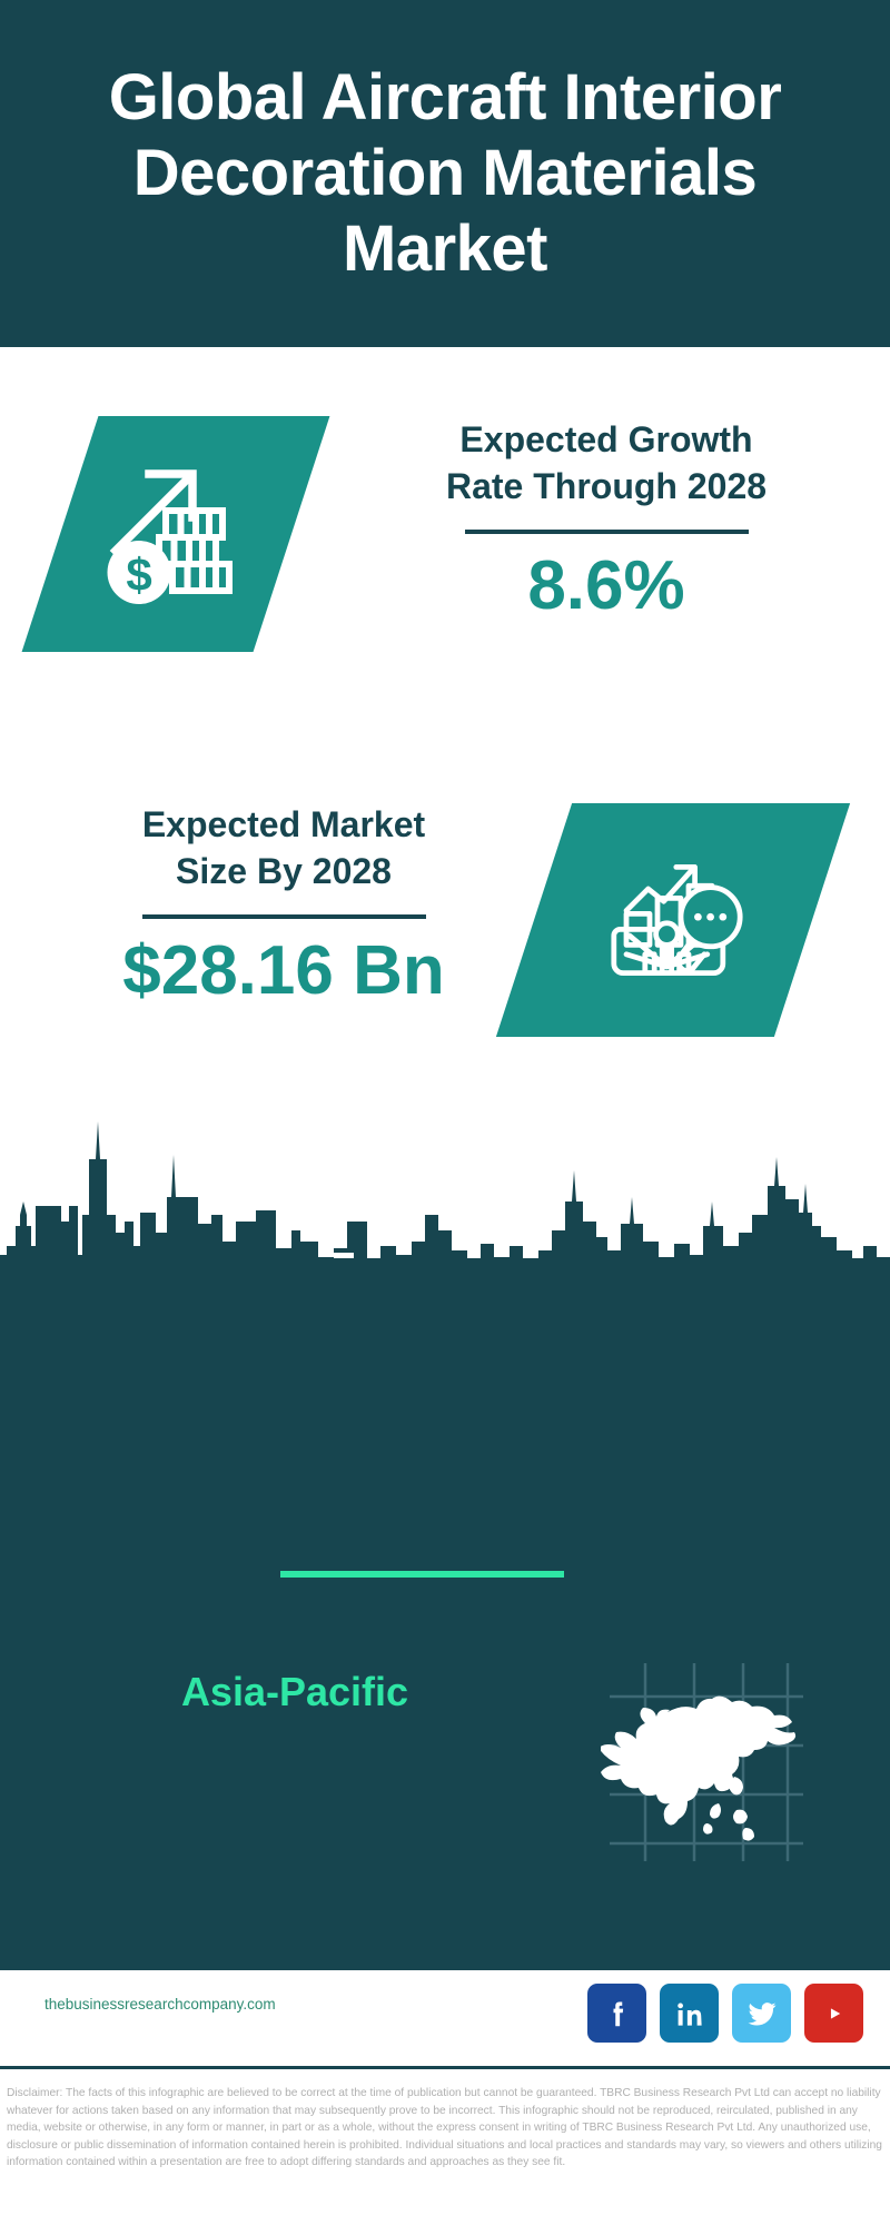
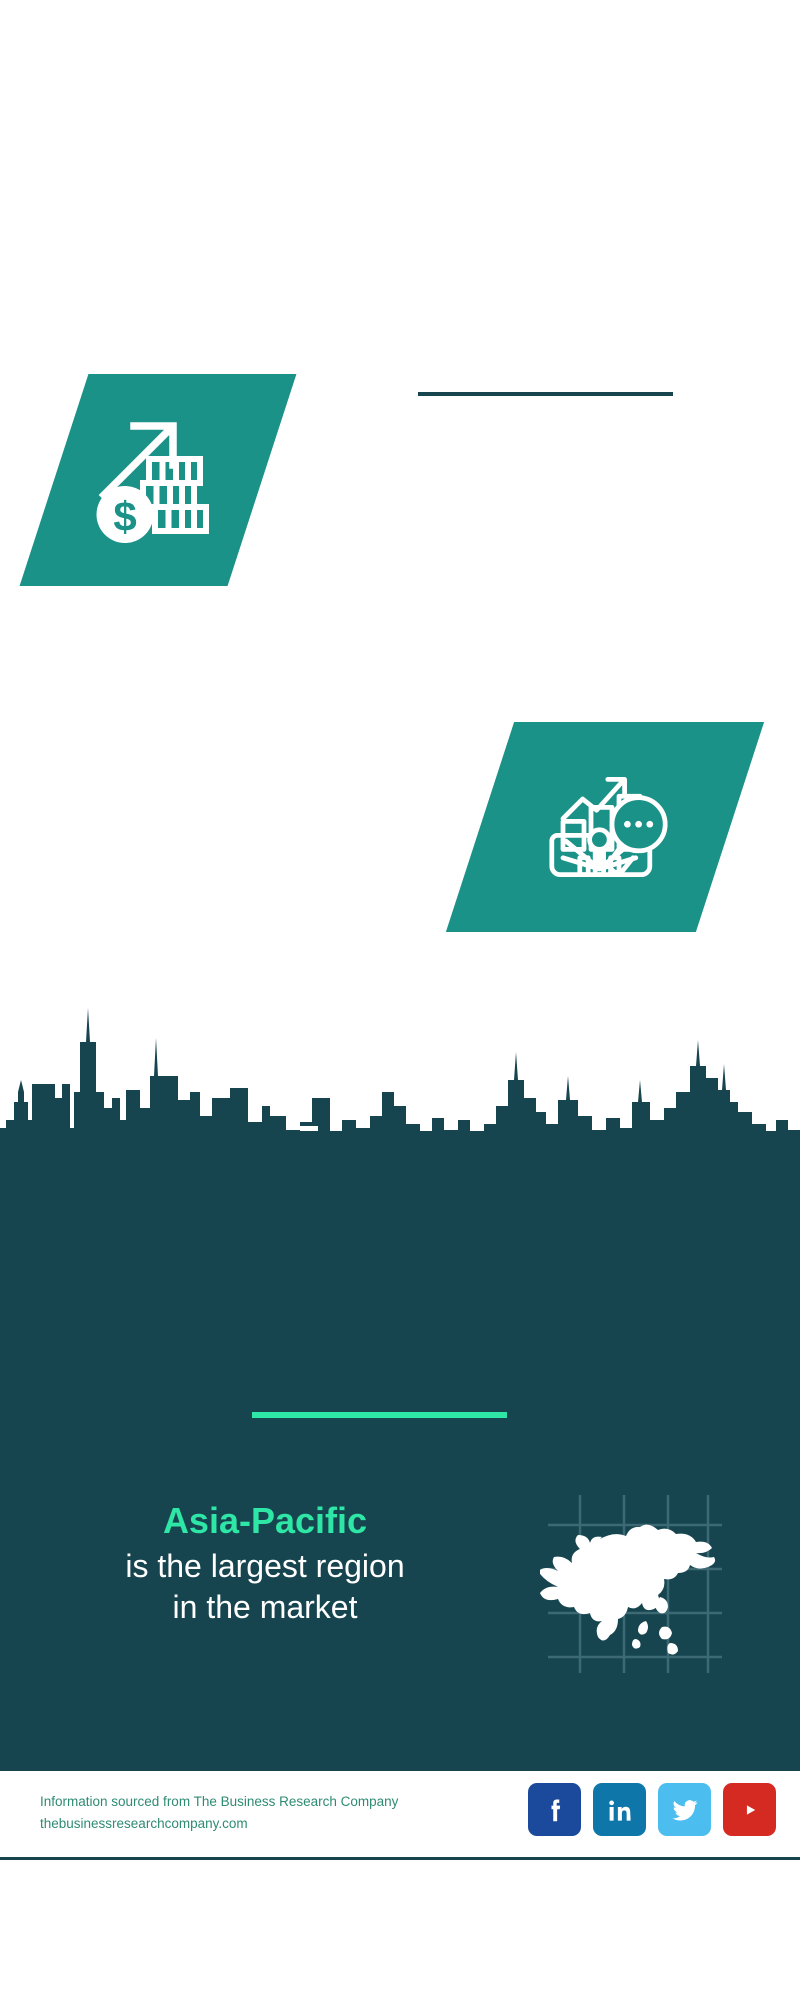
- Global Aircraft Interior Decoration Materials Market
- Expected Growth
- Rate Through 2028
- 8.6%
- Expected Market
- Size By 2028
- $28.16 Bn
  Asia-Pacific
+ is the largest region
+ in the market
+ Information sourced from The Business Research Company
  thebusinessresearchcompany.com
- Disclaimer: The facts of this infographic are believed to be correct at the time of publication but cannot be guaranteed. TBRC Business Research Pvt Ltd can accept no liability whatever for actions taken based on any information that may subsequently prove to be incorrect. This infographic should not be reproduced, reirculated, published in any media, website or otherwise, in any form or manner, in part or as a whole, without the express consent in writing of TBRC Business Research Pvt Ltd. Any unauthorized use, disclosure or public dissemination of information contained herein is prohibited. Individual situations and local practices and standards may vary, so viewers and others utilizing information contained within a presentation are free to adopt differing standards and approaches as they see fit.
